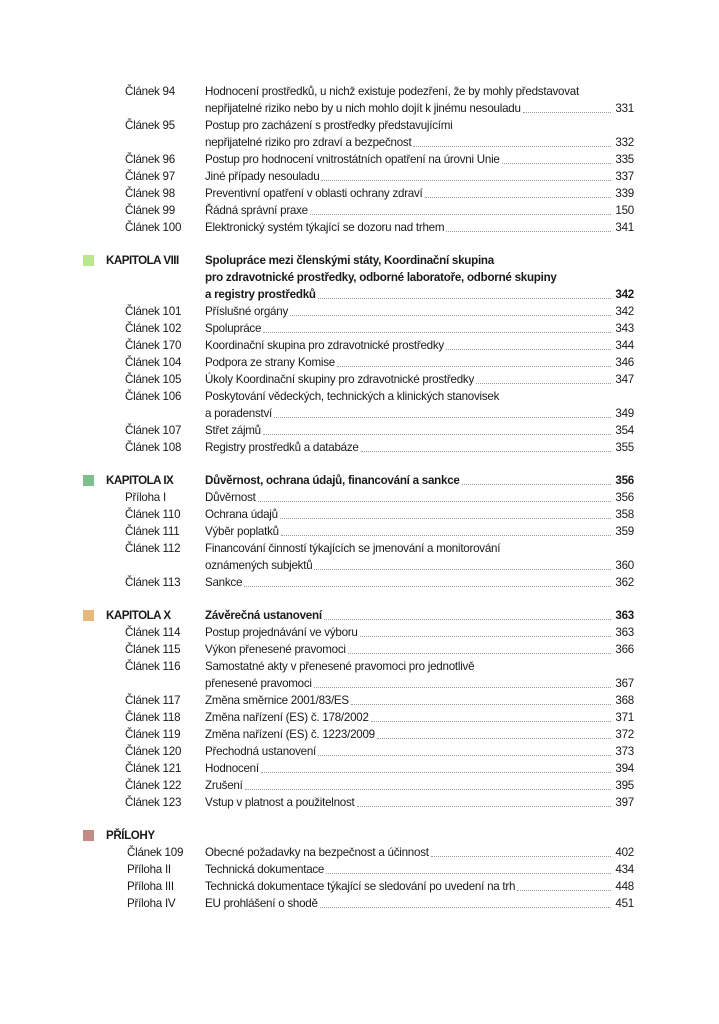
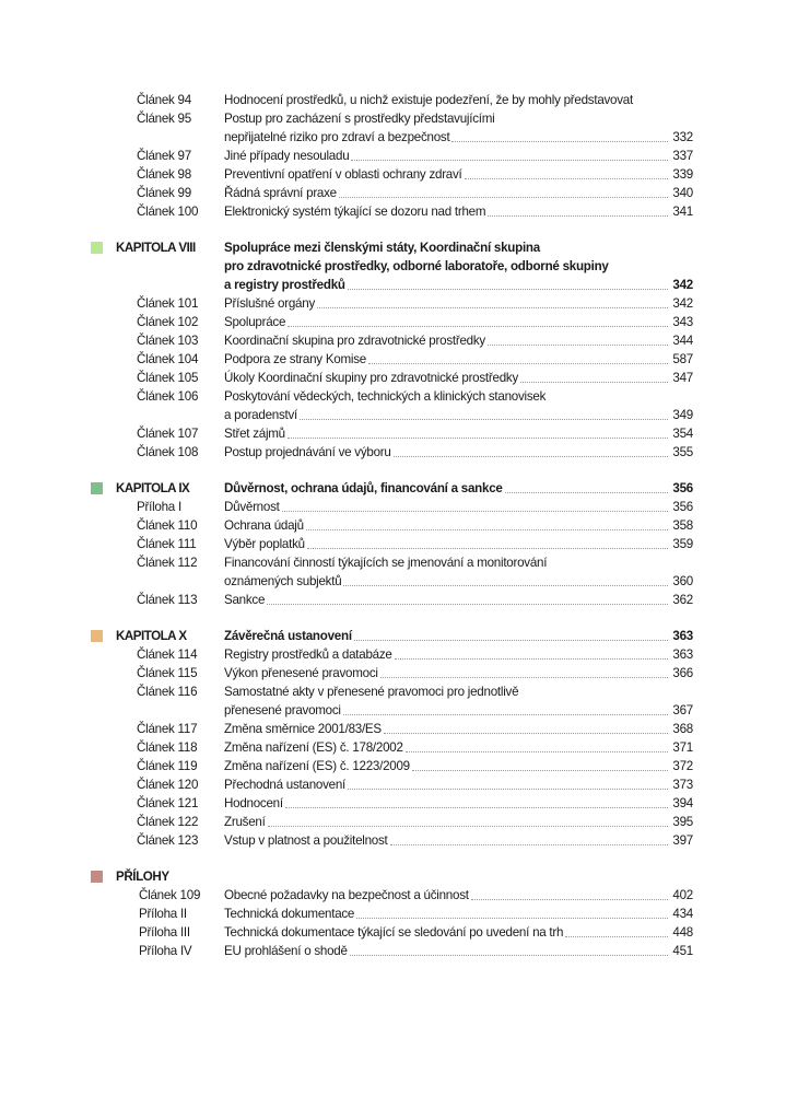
  Článek 94
  Hodnocení prostředků, u nichž existuje podezření, že by mohly představovat
- nepřijatelné riziko nebo by u nich mohlo dojít k jinému nesouladu
- 331
  Článek 95
  Postup pro zacházení s prostředky představujícími
  nepřijatelné riziko pro zdraví a bezpečnost
  332
- Článek 96
- Postup pro hodnocení vnitrostátních opatření na úrovni Unie
- 335
  Článek 97
  Jiné případy nesouladu
  337
  Článek 98
  Preventivní opatření v oblasti ochrany zdraví
  339
  Článek 99
  Řádná správní praxe
- 150
+ 340
  Článek 100
  Elektronický systém týkající se dozoru nad trhem
  341
  KAPITOLA VIII
  Spolupráce mezi členskými státy, Koordinační skupina
  pro zdravotnické prostředky, odborné laboratoře, odborné skupiny
  a registry prostředků
  342
  Článek 101
  Příslušné orgány
  342
  Článek 102
  Spolupráce
  343
- Článek 170
+ Článek 103
  Koordinační skupina pro zdravotnické prostředky
  344
  Článek 104
  Podpora ze strany Komise
- 346
+ 587
  Článek 105
  Úkoly Koordinační skupiny pro zdravotnické prostředky
  347
  Článek 106
  Poskytování vědeckých, technických a klinických stanovisek
  a poradenství
  349
  Článek 107
  Střet zájmů
  354
  Článek 108
- Registry prostředků a databáze
+ Postup projednávání ve výboru
  355
  KAPITOLA IX
  Důvěrnost, ochrana údajů, financování a sankce
  356
  Příloha I
  Důvěrnost
  356
  Článek 110
  Ochrana údajů
  358
  Článek 111
  Výběr poplatků
  359
  Článek 112
  Financování činností týkajících se jmenování a monitorování
  oznámených subjektů
  360
  Článek 113
  Sankce
  362
  KAPITOLA X
  Závěrečná ustanovení
  363
  Článek 114
- Postup projednávání ve výboru
+ Registry prostředků a databáze
  363
  Článek 115
  Výkon přenesené pravomoci
  366
  Článek 116
  Samostatné akty v přenesené pravomoci pro jednotlivě
  přenesené pravomoci
  367
  Článek 117
  Změna směrnice 2001/83/ES
  368
  Článek 118
  Změna nařízení (ES) č. 178/2002
  371
  Článek 119
  Změna nařízení (ES) č. 1223/2009
  372
  Článek 120
  Přechodná ustanovení
  373
  Článek 121
  Hodnocení
  394
  Článek 122
  Zrušení
  395
  Článek 123
  Vstup v platnost a použitelnost
  397
  PŘÍLOHY
  Článek 109
  Obecné požadavky na bezpečnost a účinnost
  402
  Příloha II
  Technická dokumentace
  434
  Příloha III
  Technická dokumentace týkající se sledování po uvedení na trh
  448
  Příloha IV
  EU prohlášení o shodě
  451
